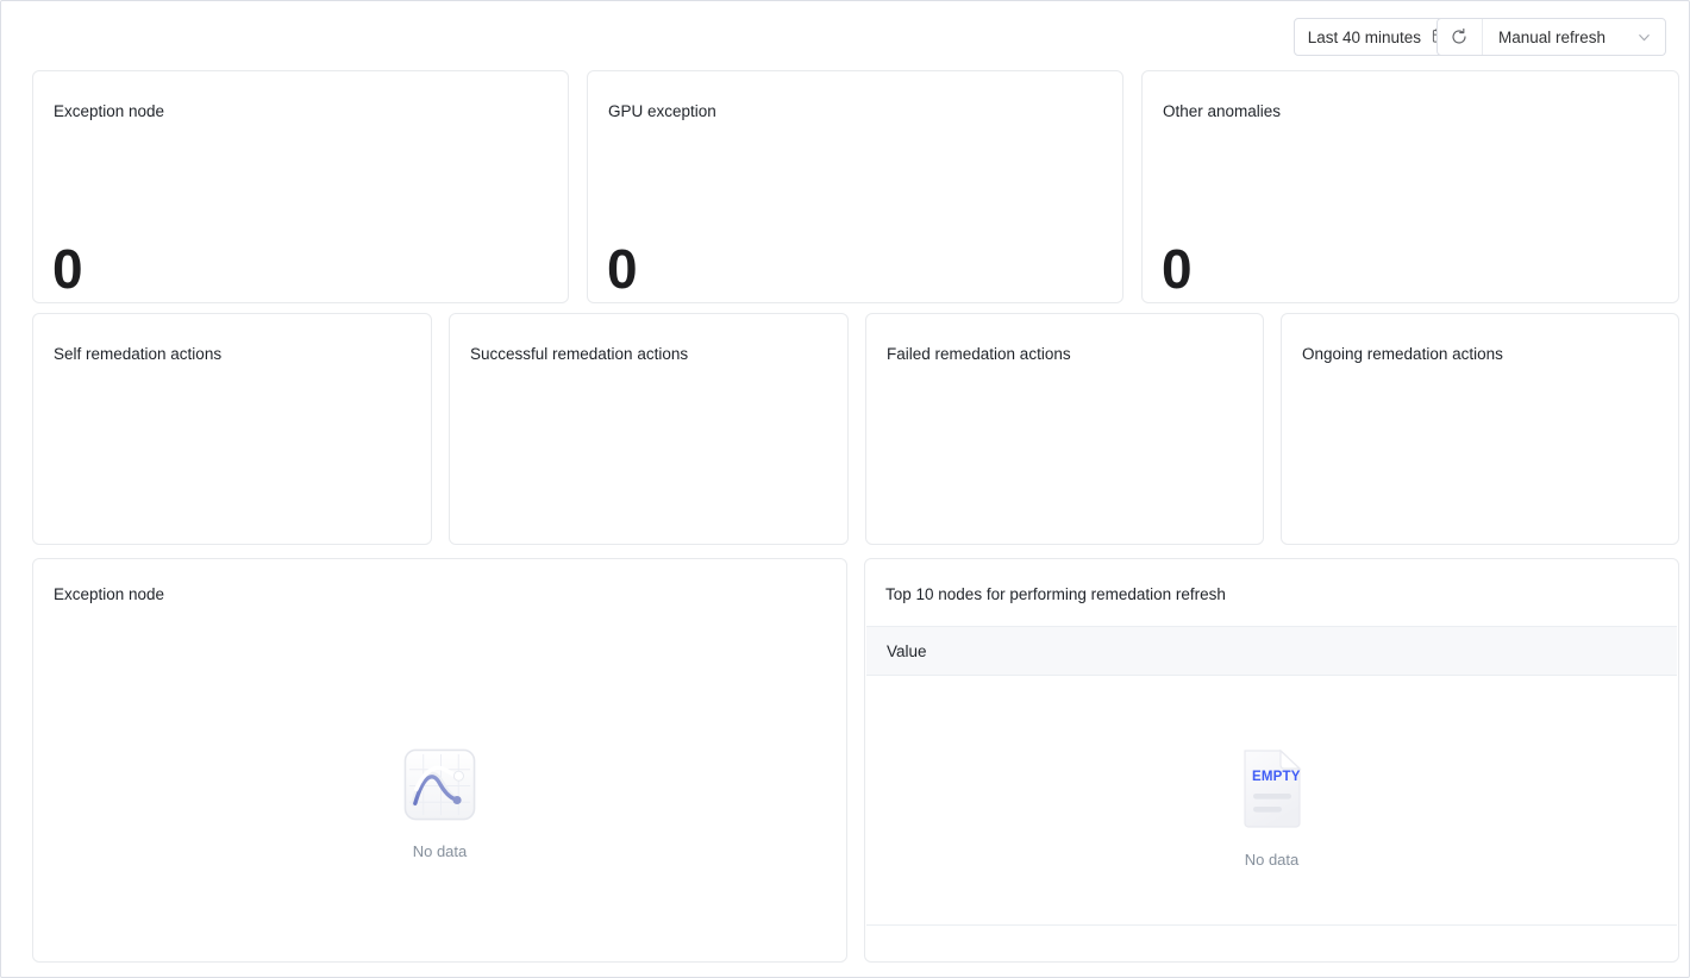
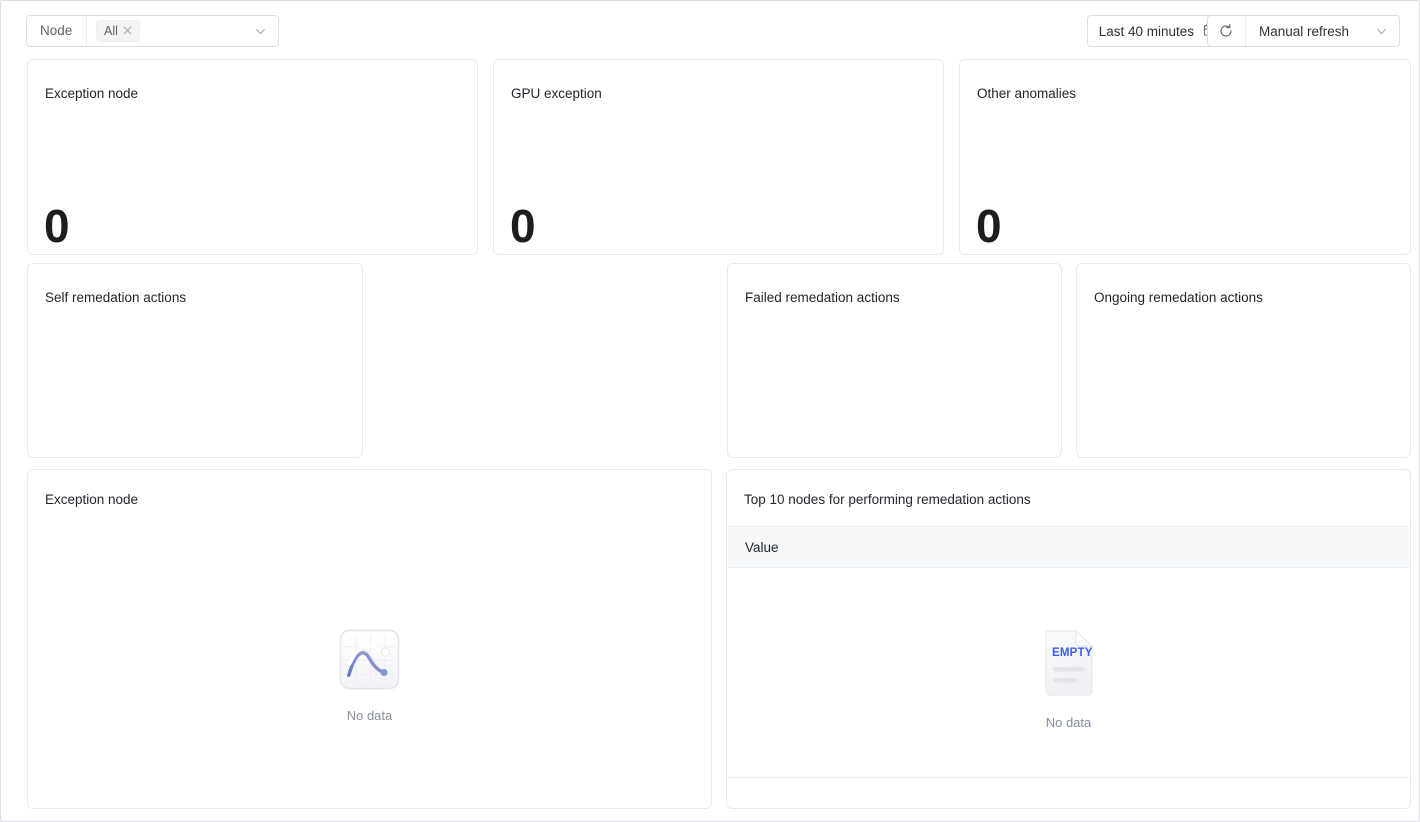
+ Node
+ All
  Last 40 minutes
  Manual refresh
  Exception node
  0
  GPU exception
  0
  Other anomalies
  0
  Self remedation actions
- Successful remedation actions
  Failed remedation actions
  Ongoing remedation actions
  Exception node
  No data
- Top 10 nodes for performing remedation refresh
+ Top 10 nodes for performing remedation actions
  Value
  EMPTY
  No data
